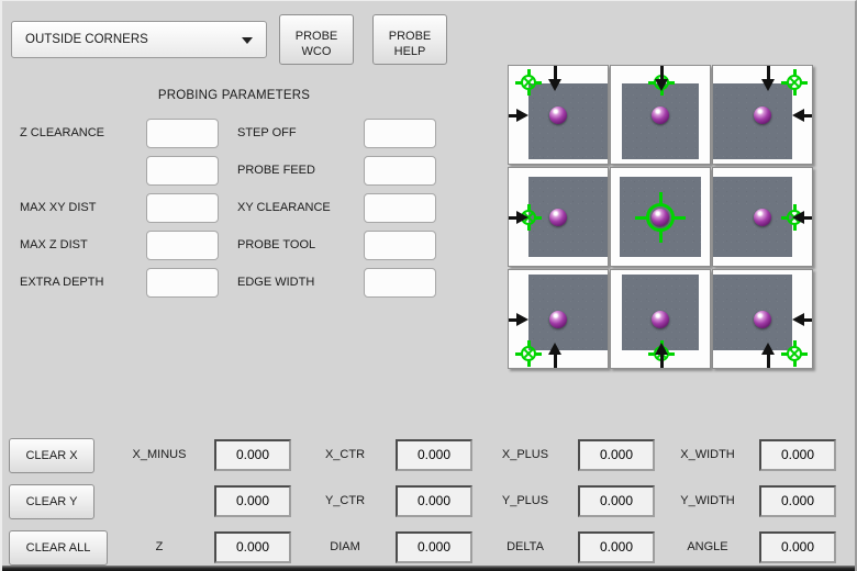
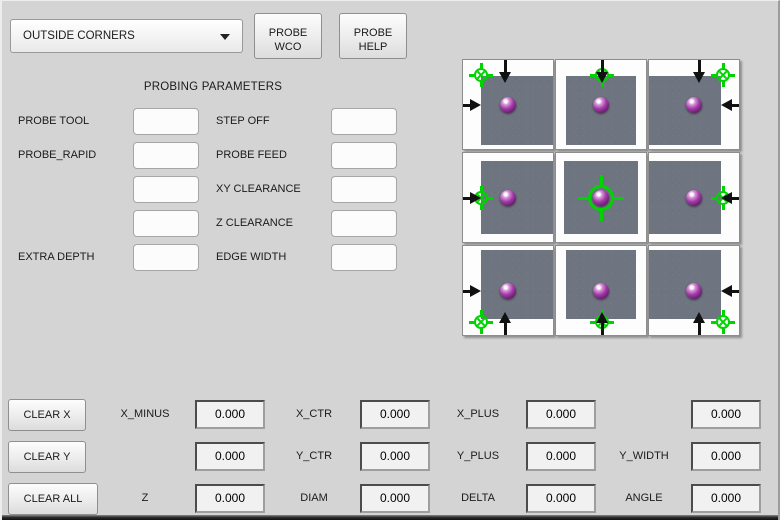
  OUTSIDE CORNERS
  PROBE
  WCO
  PROBE
  HELP
  PROBING PARAMETERS
- Z CLEARANCE
+ PROBE TOOL
  STEP OFF
+ PROBE_RAPID
  PROBE FEED
- MAX XY DIST
  XY CLEARANCE
- MAX Z DIST
- PROBE TOOL
+ Z CLEARANCE
  EXTRA DEPTH
  EDGE WIDTH
  CLEAR X
  CLEAR Y
  CLEAR ALL
  X_MINUS
  0.000
  X_CTR
  0.000
  X_PLUS
  0.000
- X_WIDTH
  0.000
  0.000
  Y_CTR
  0.000
  Y_PLUS
  0.000
  Y_WIDTH
  0.000
  Z
  0.000
  DIAM
  0.000
  DELTA
  0.000
  ANGLE
  0.000
